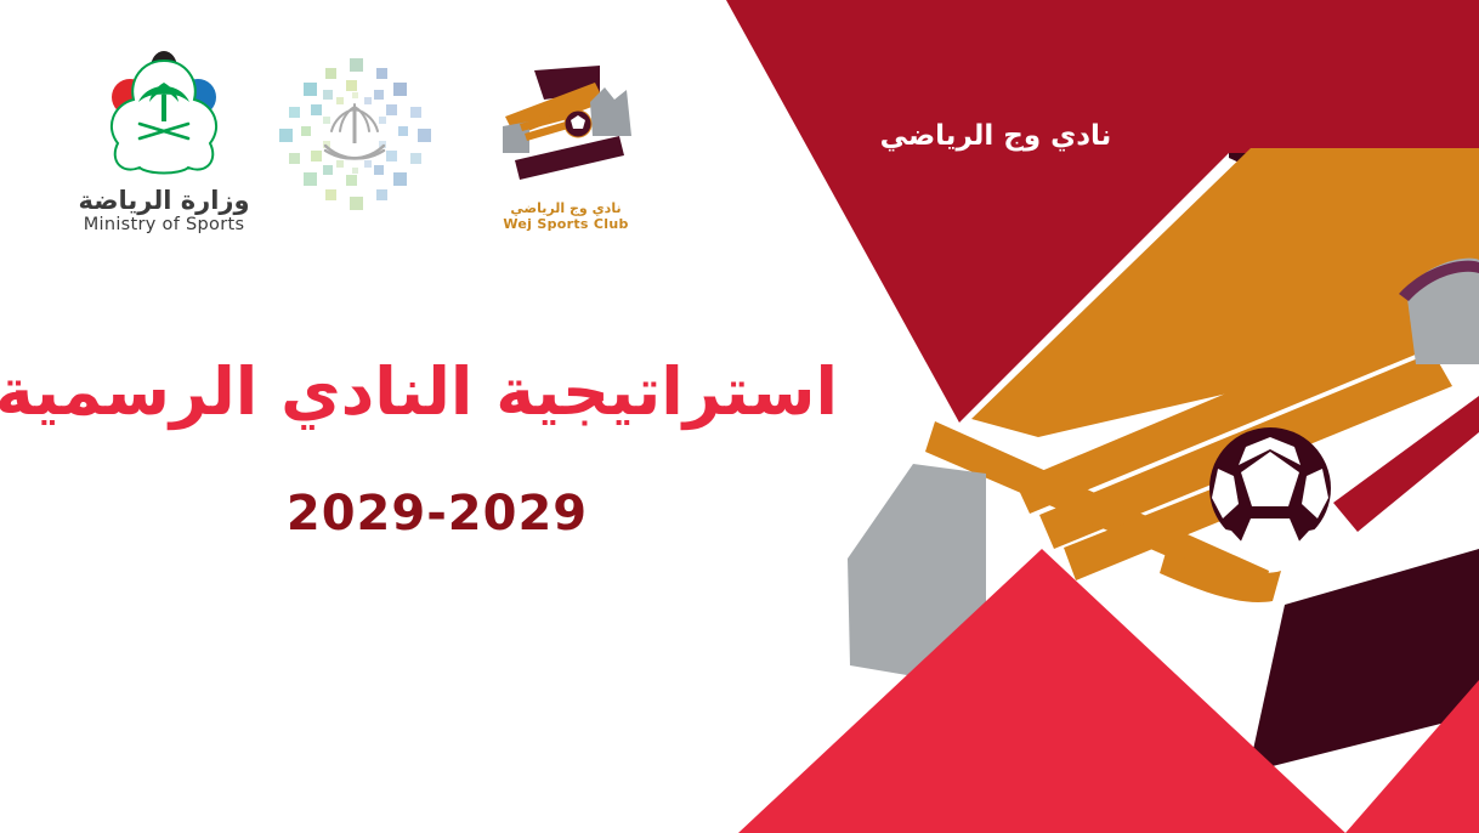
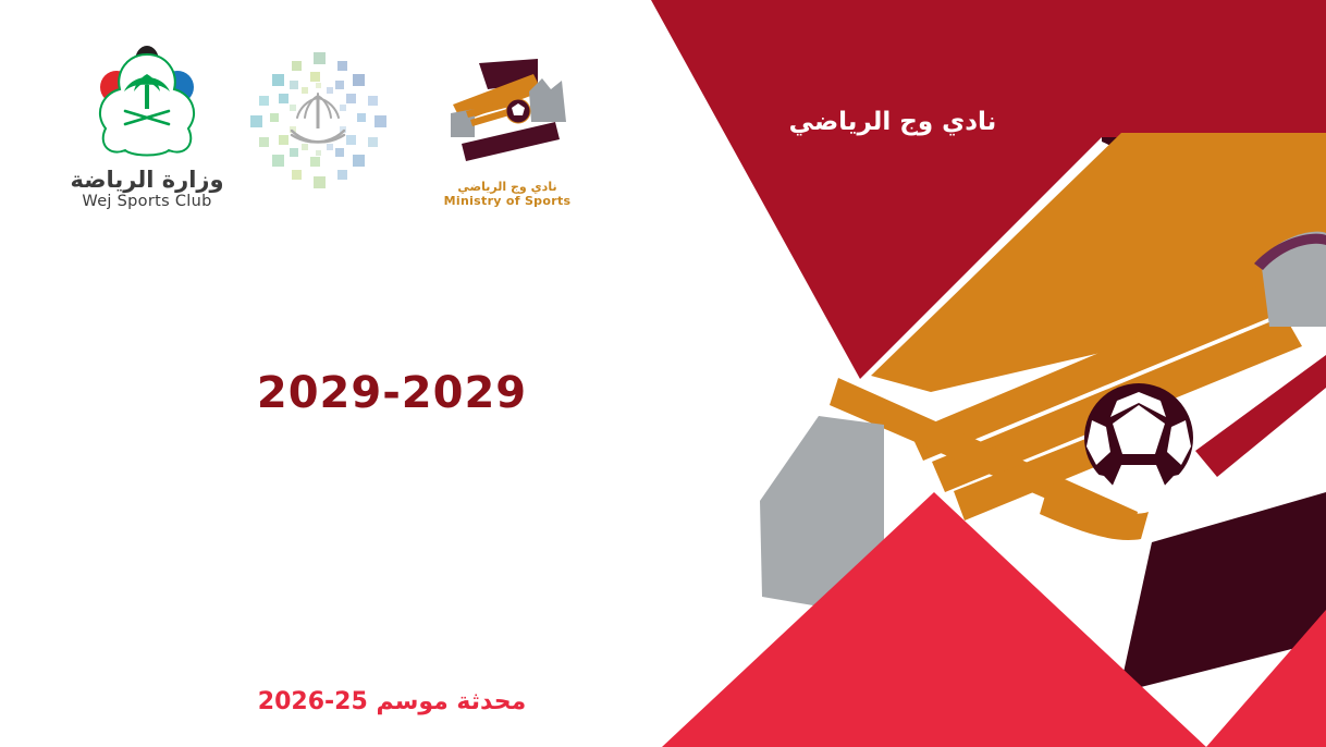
  وزارة الرياضة
- Ministry of Sports
+ Wej Sports Club
  نادي وج الرياضي
- Wej Sports Club
+ Ministry of Sports
  نادي وج الرياضي
- استراتيجية النادي الرسمية
  2029-2029
+ محدثة موسم 25-2026
